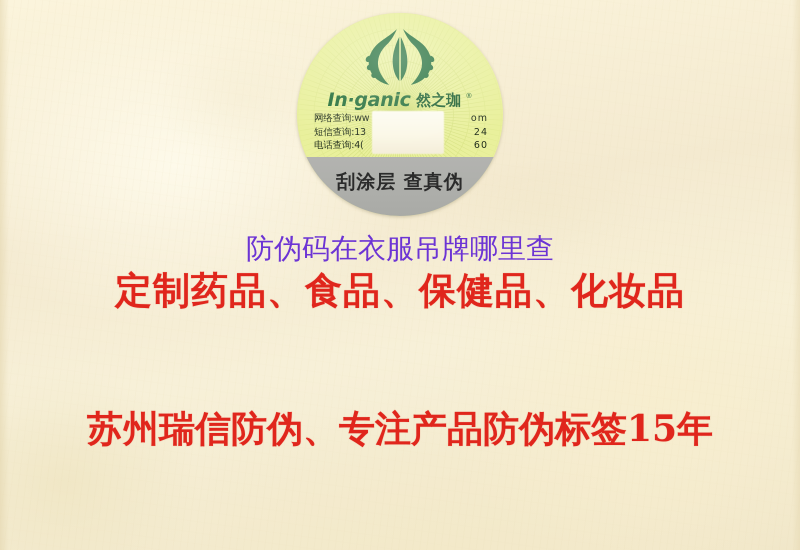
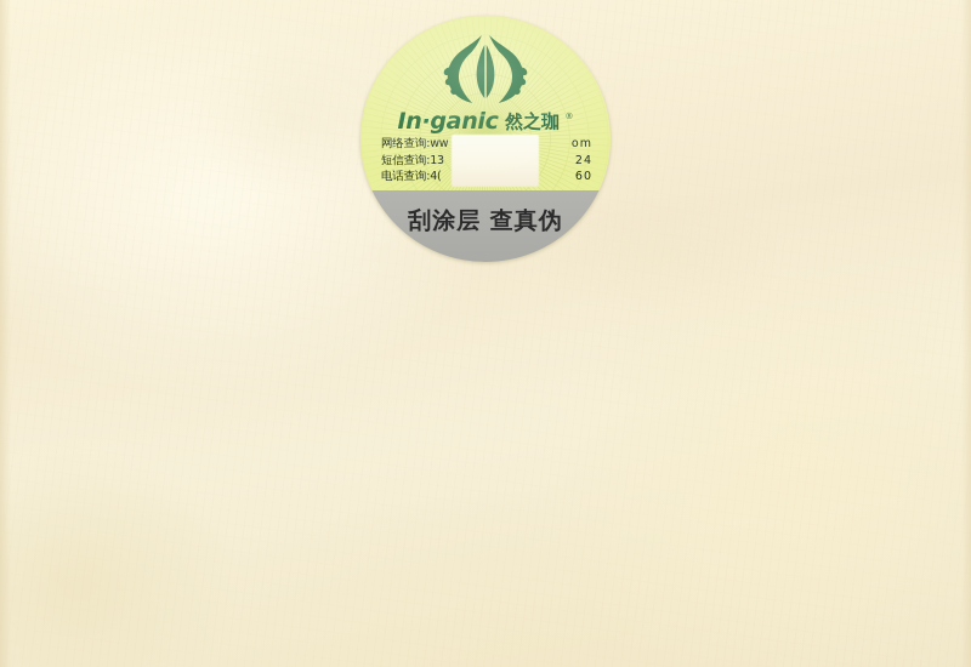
- 防伪码在衣服吊牌哪里查
- 定制药品、食品、保健品、化妆品
- 苏州瑞信防伪、专注产品防伪标签15年
